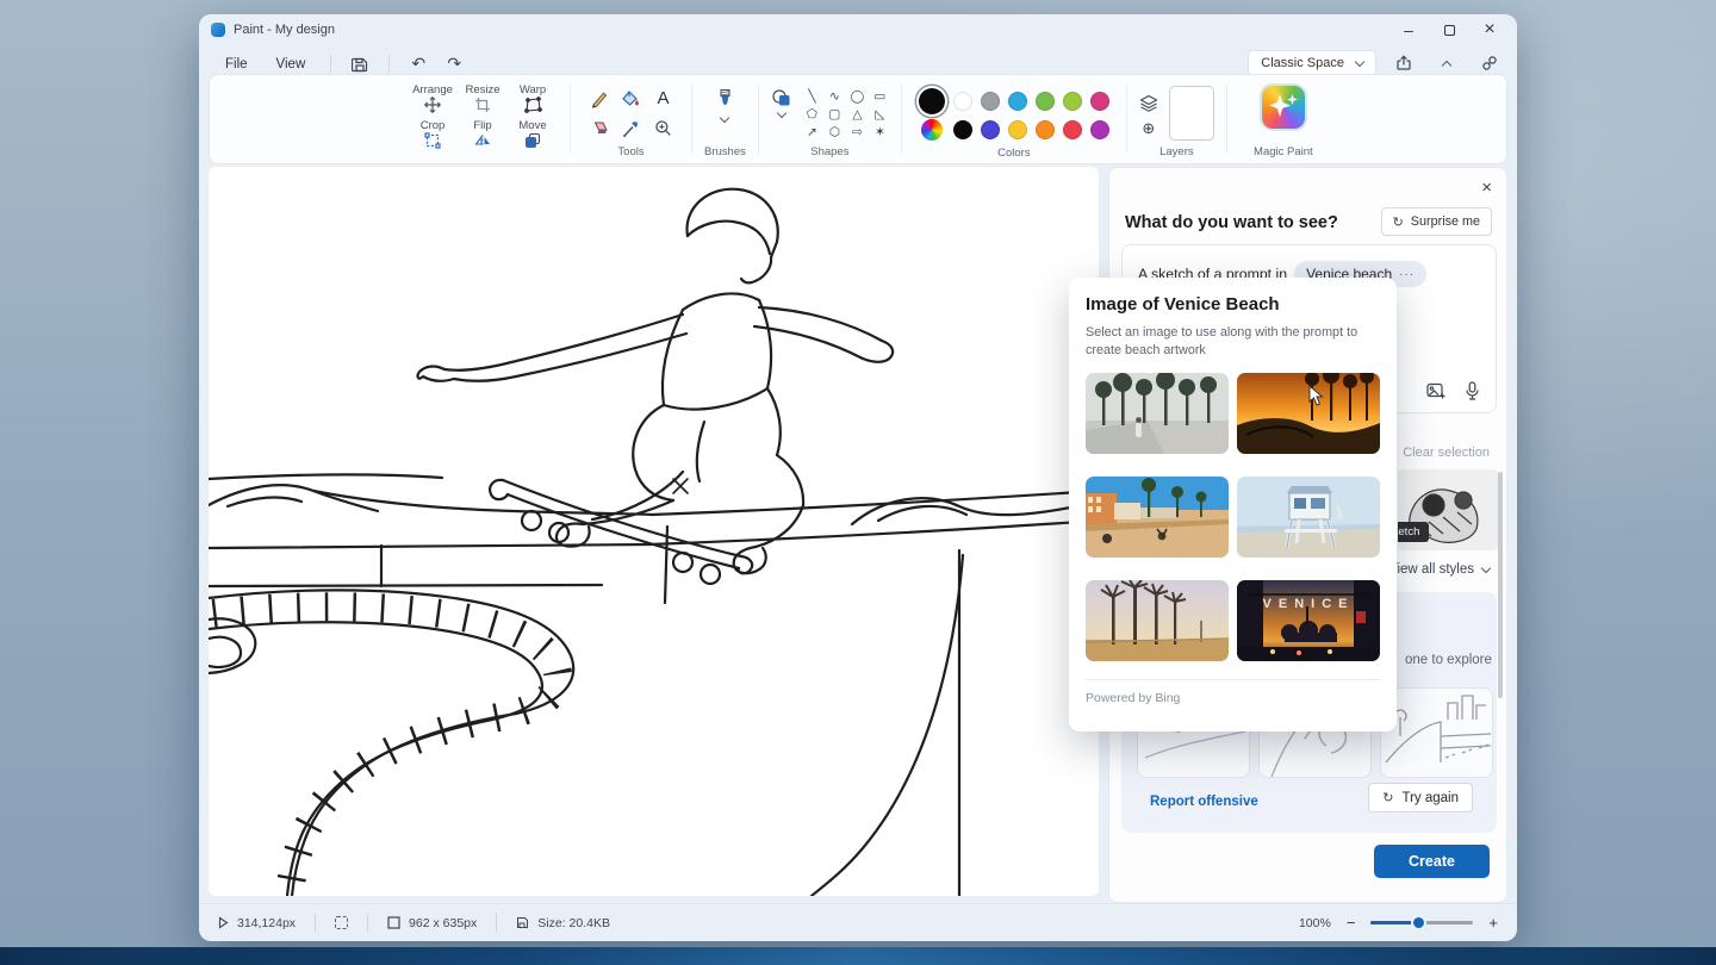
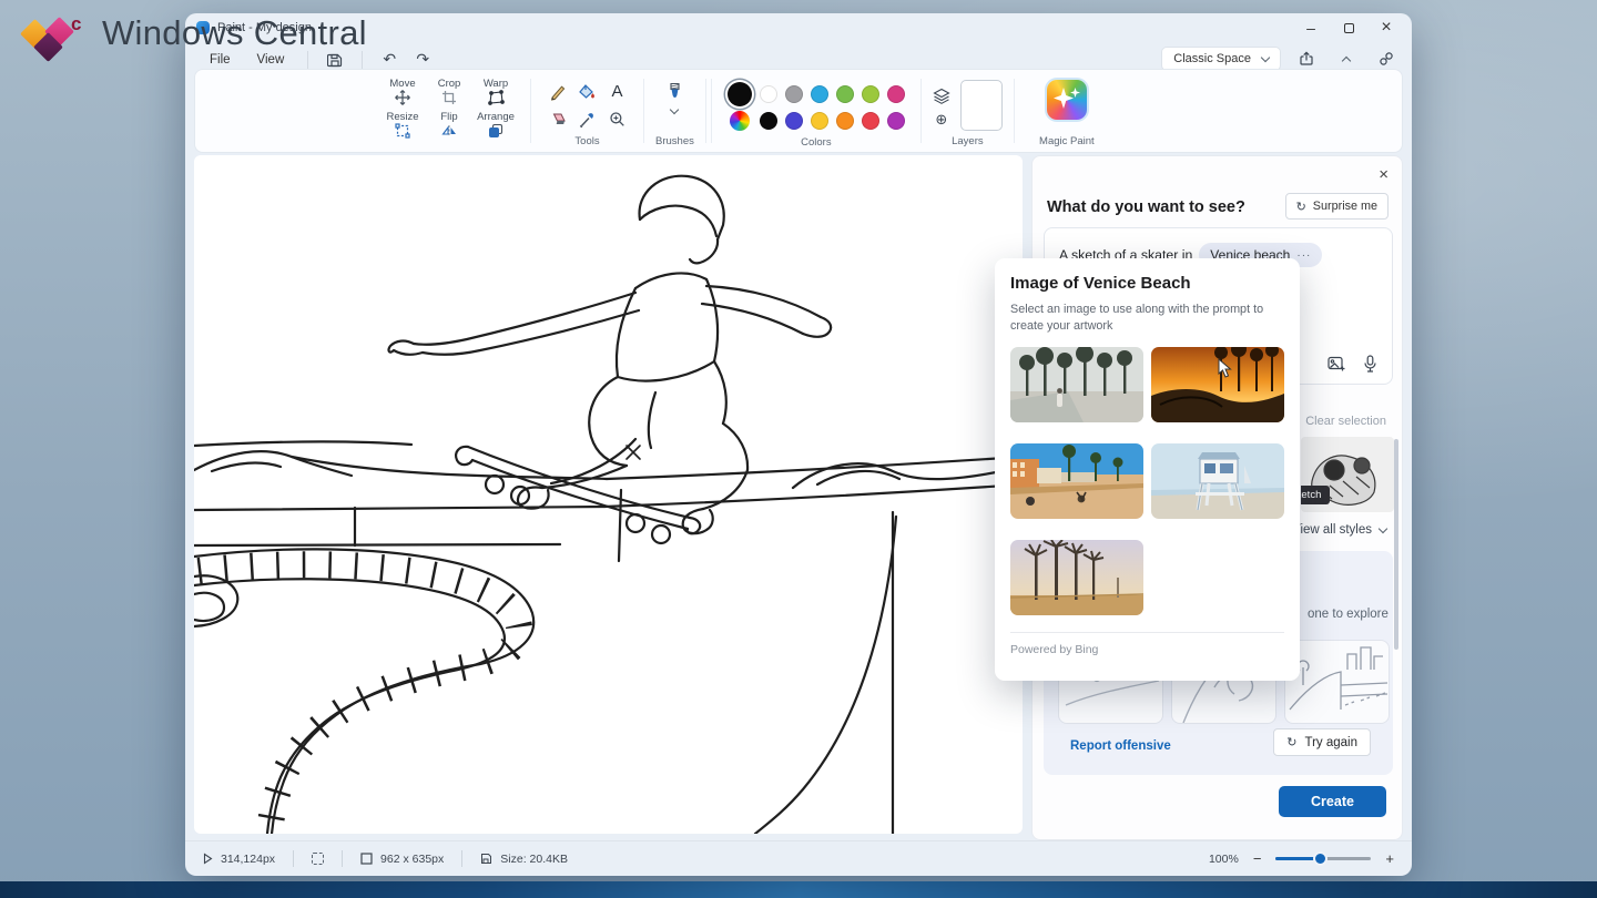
+ c
+ Windows Central
  Paint - My design
  –
  ×
  File
  View
  ↶
  ↷
  Classic Space
- Arrange
+ Move
- Resize
+ Crop
  Warp
- Crop
+ Resize
  Flip
- Move
+ Arrange
  A
  Tools
  Brushes
- ╲
- ∿
- ◯
- ▭
- ⬠
- ▢
- △
- ◺
- ↗
- ⬡
- ⇨
- ✶
- Shapes
  Colors
  ⊕
  Layers
  Magic Paint
  ×
  What do you want to see?
  ↻
  Surprise me
- A sketch of a prompt in
+ A sketch of a skater in
  Venice beach
  ···
  Clear selection
  iew all styles
  one to explore
  Report offensive
  ↻
  Try again
  Create
  314,124px
  962 x 635px
  Size: 20.4KB
  100%
  −
  +
  Image of Venice Beach
- Select an image to use along with the prompt to create beach artwork
+ Select an image to use along with the prompt to create your artwork
- VENICE
  Powered by Bing
